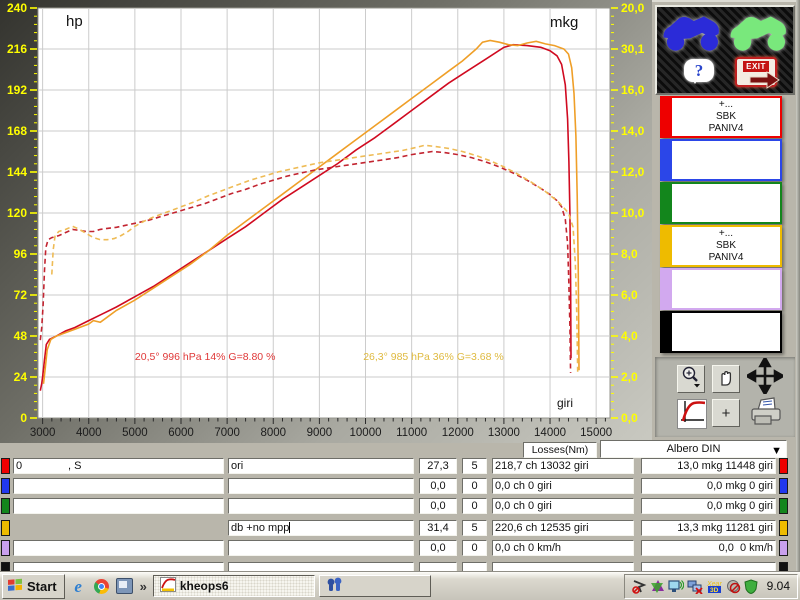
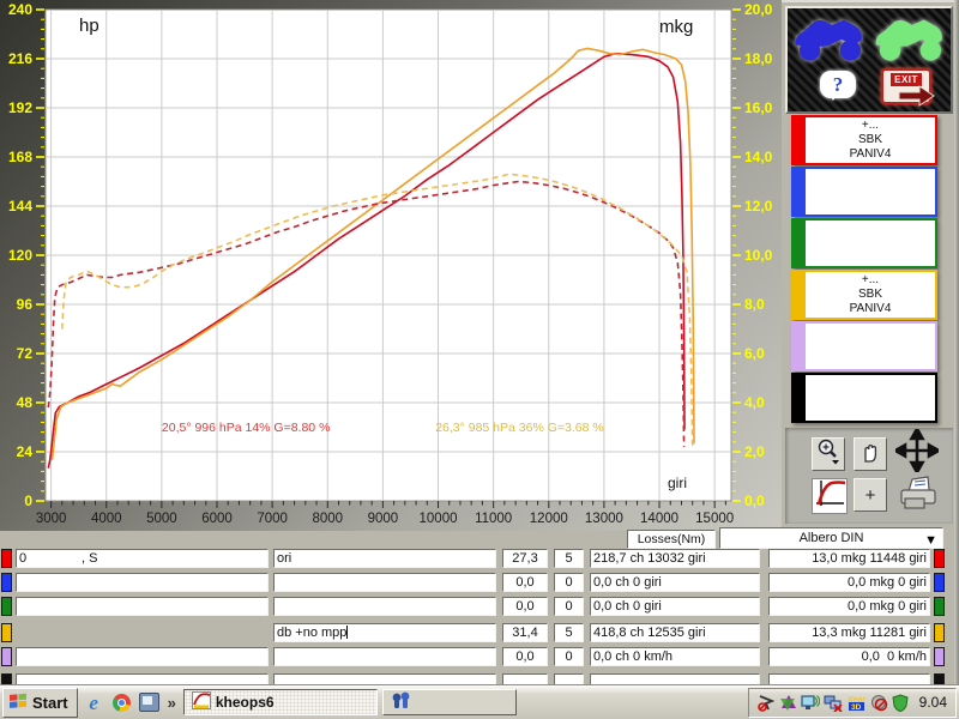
  3000
  4000
  5000
  6000
  7000
  8000
  9000
  10000
  11000
  12000
  13000
  14000
  15000
  240
  216
  192
  168
  144
  120
  96
  72
  48
  24
  0
  20,0
- 30,1
+ 18,0
  16,0
  14,0
  12,0
  10,0
  8,0
  6,0
  4,0
  2,0
  0,0
  hp
  mkg
  giri
  20,5° 996 hPa 14% G=8.80 %
  26,3° 985 hPa 36% G=3.68 %
  ?
  EXIT
  +...
  SBK
  PANIV4
  +...
  SBK
  PANIV4
  +
  Losses(Nm)
  Albero DIN
  ▼
  0 , S
  ori
  27,3
  5
  218,7 ch 13032 giri
  13,0 mkg 11448 giri
  0,0
  0
  0,0 ch 0 giri
  0,0 mkg 0 giri
  0,0
  0
  0,0 ch 0 giri
  0,0 mkg 0 giri
  db +no mpp
  31,4
  5
- 220,6 ch 12535 giri
+ 418,8 ch 12535 giri
  13,3 mkg 11281 giri
  0,0
  0
  0,0 ch 0 km/h
  0,0 0 km/h
  Start
  e
  »
  kheops6
  9.04
